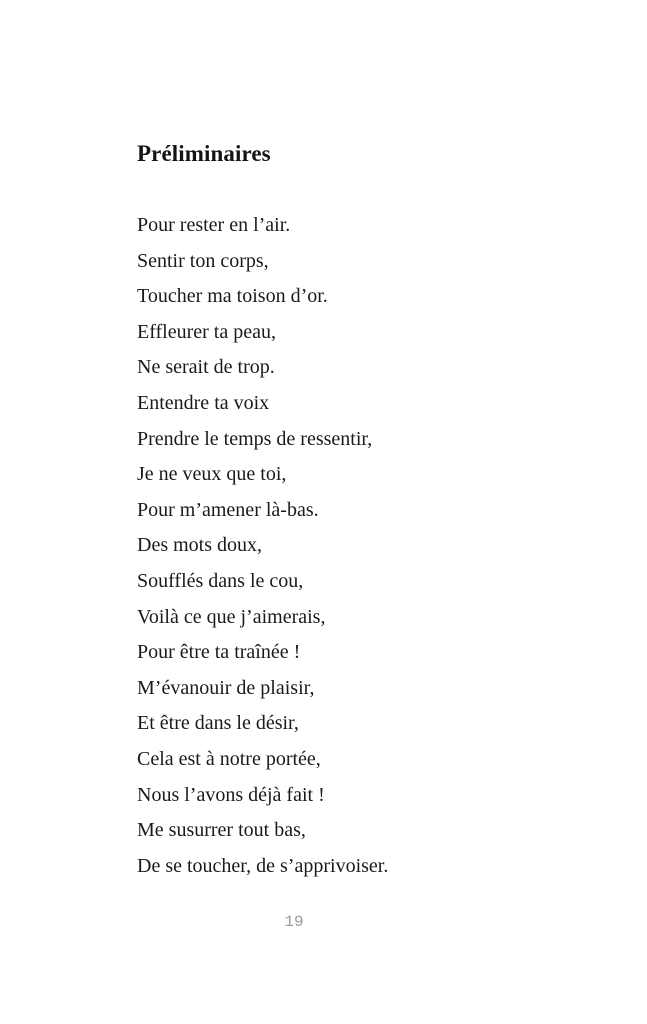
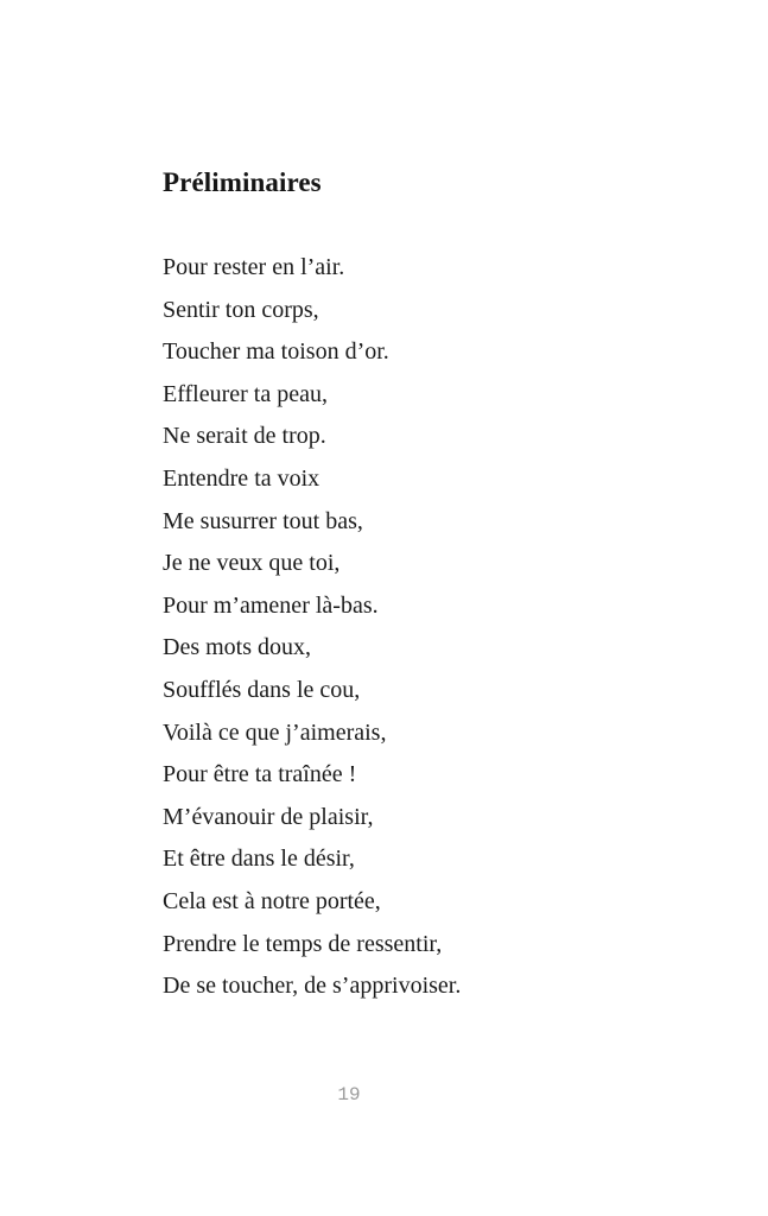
  Préliminaires
  Pour rester en l’air.
  Sentir ton corps,
  Toucher ma toison d’or.
  Effleurer ta peau,
  Ne serait de trop.
  Entendre ta voix
- Prendre le temps de ressentir,
+ Me susurrer tout bas,
  Je ne veux que toi,
  Pour m’amener là-bas.
  Des mots doux,
  Soufflés dans le cou,
  Voilà ce que j’aimerais,
  Pour être ta traînée !
  M’évanouir de plaisir,
  Et être dans le désir,
  Cela est à notre portée,
- Nous l’avons déjà fait !
- Me susurrer tout bas,
+ Prendre le temps de ressentir,
  De se toucher, de s’apprivoiser.
  19
